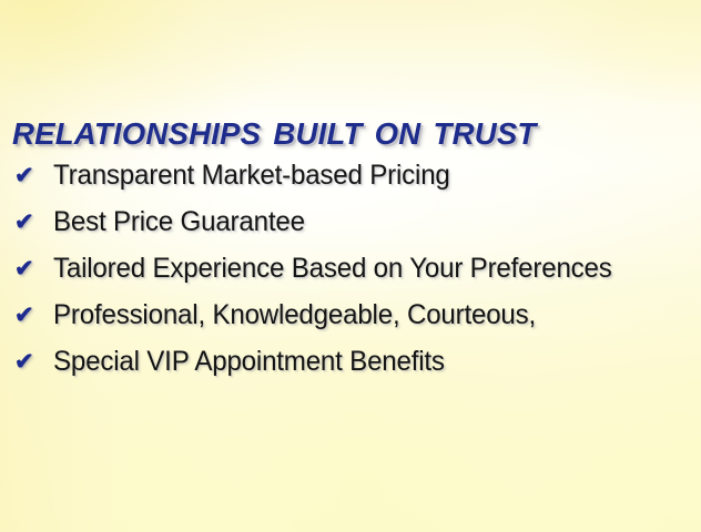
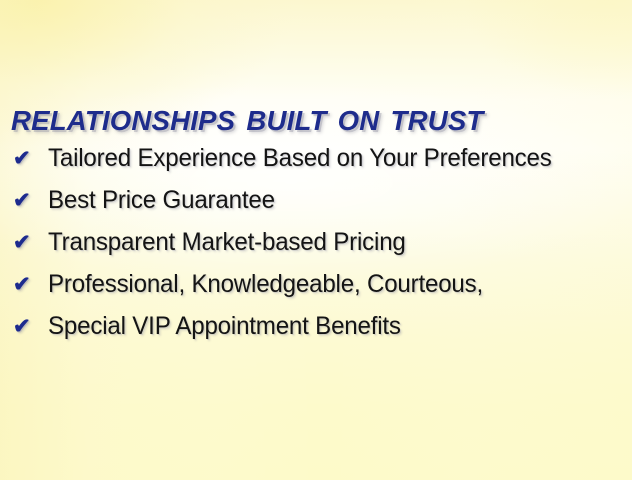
  relationships built on trust
  ✔
- Transparent Market-based Pricing
+ Tailored Experience Based on Your Preferences
  ✔
  Best Price Guarantee
  ✔
- Tailored Experience Based on Your Preferences
+ Transparent Market-based Pricing
  ✔
  Professional, Knowledgeable, Courteous,
  ✔
  Special VIP Appointment Benefits
